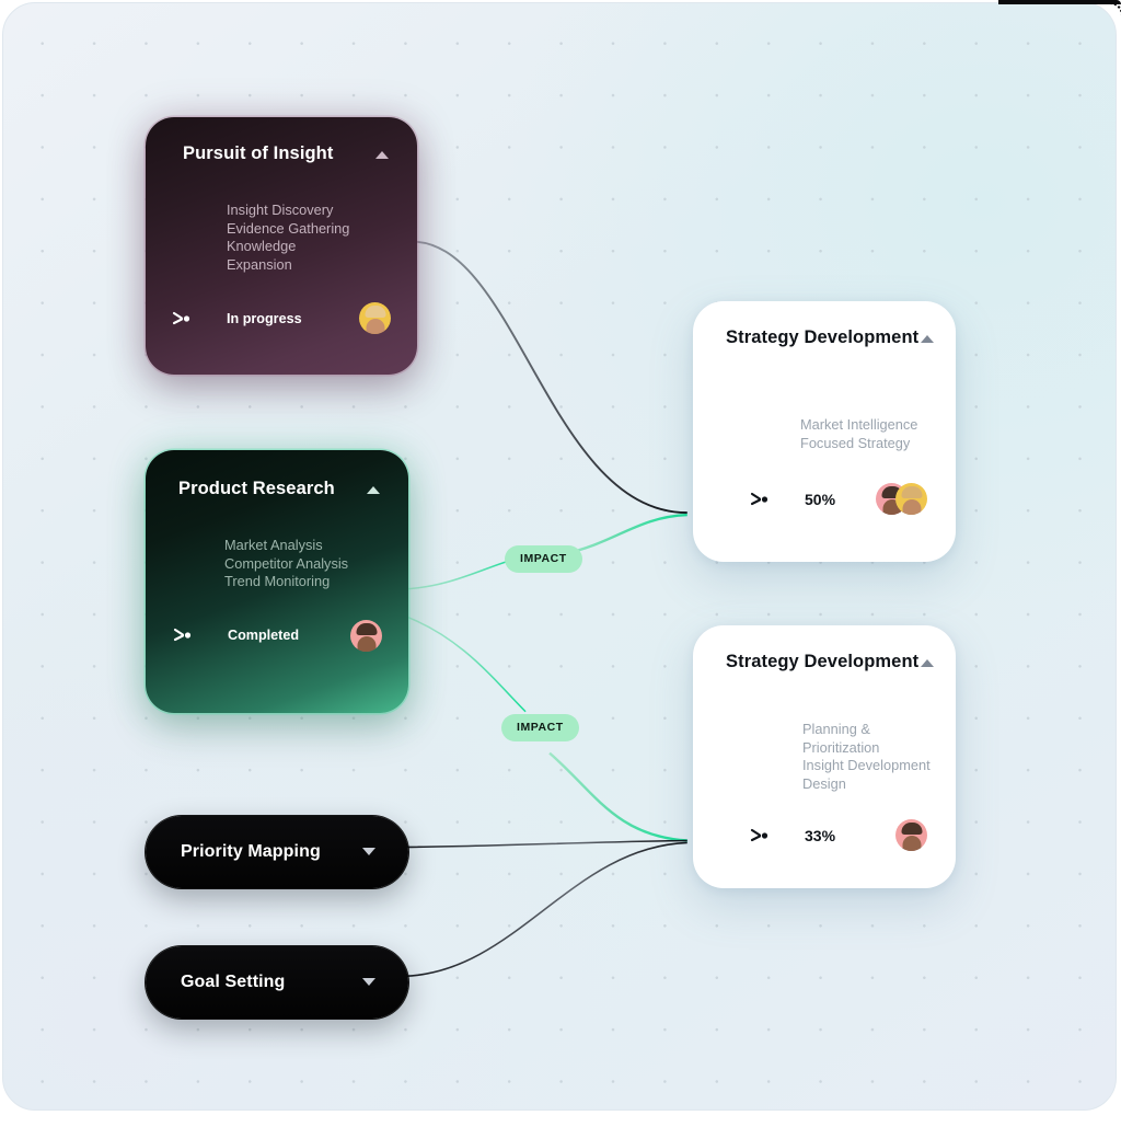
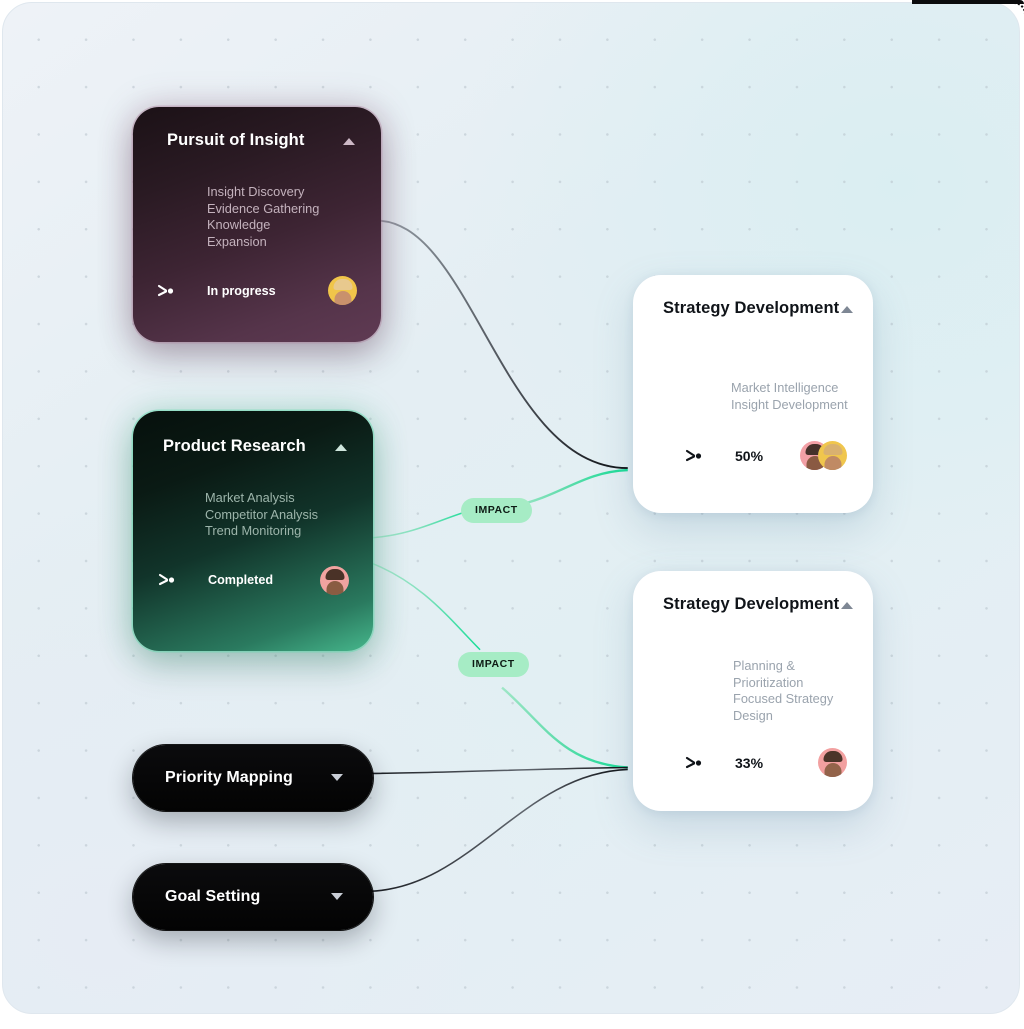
  Pursuit of Insight
  Insight Discovery
  Evidence Gathering
  Knowledge
  Expansion
  In progress
  Product Research
  Market Analysis
  Competitor Analysis
  Trend Monitoring
  Completed
  Priority Mapping
  Goal Setting
  Strategy Development
  Market Intelligence
- Focused Strategy
+ Insight Development
  50%
  Strategy Development
  Planning &
  Prioritization
- Insight Development
+ Focused Strategy
  Design
  33%
  IMPACT
  IMPACT
